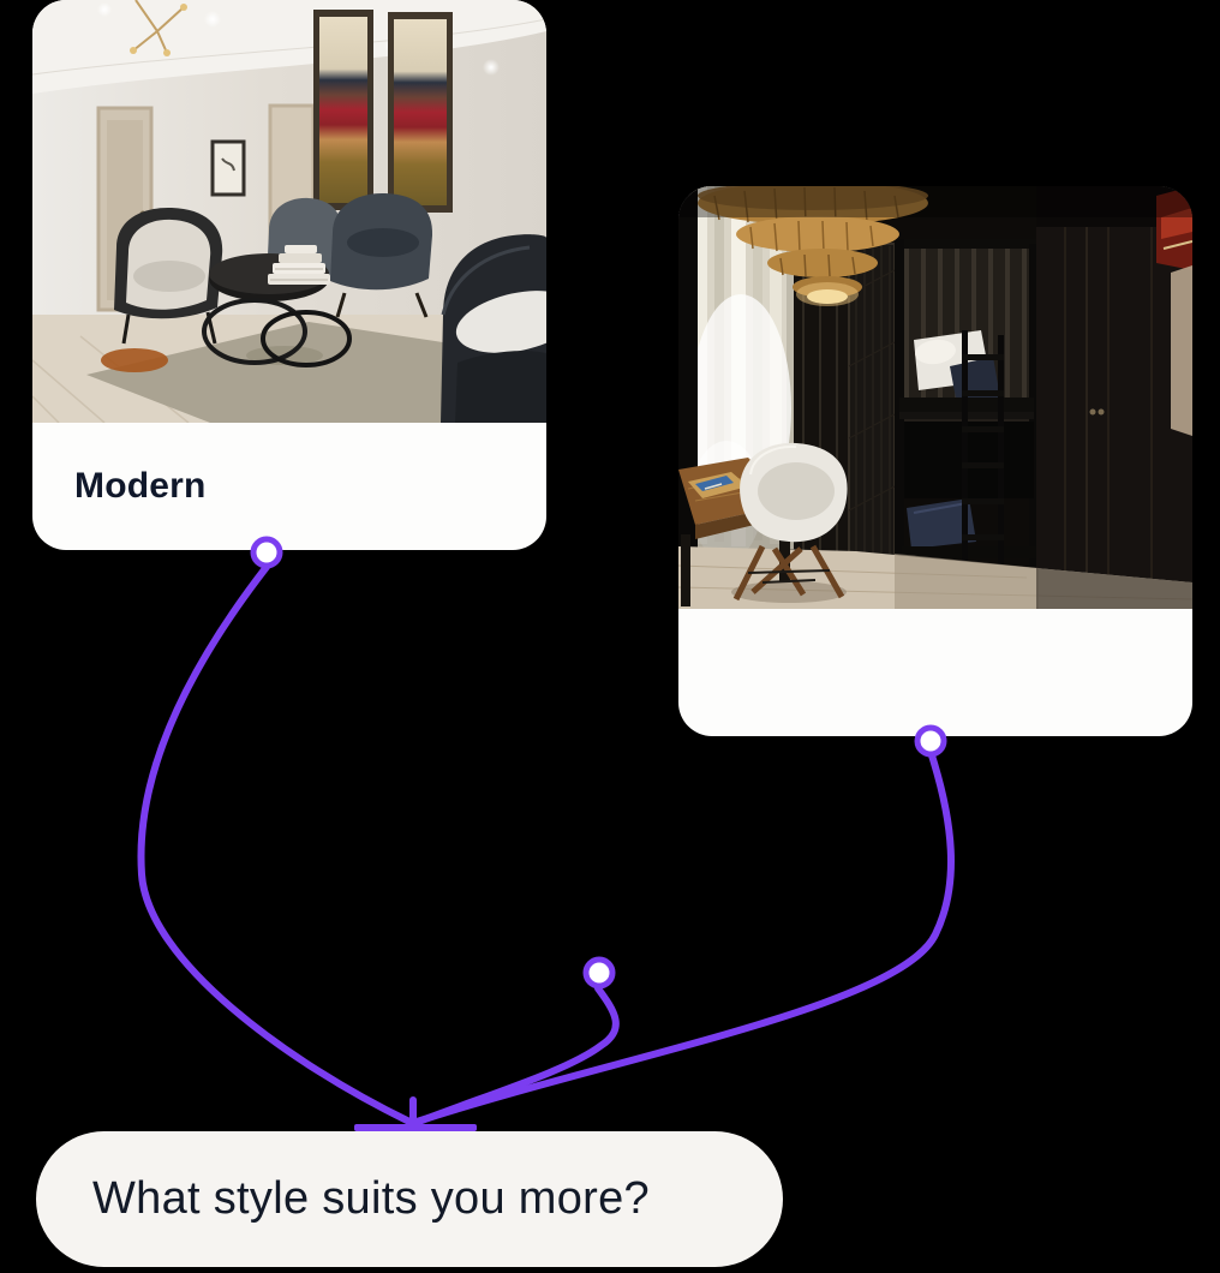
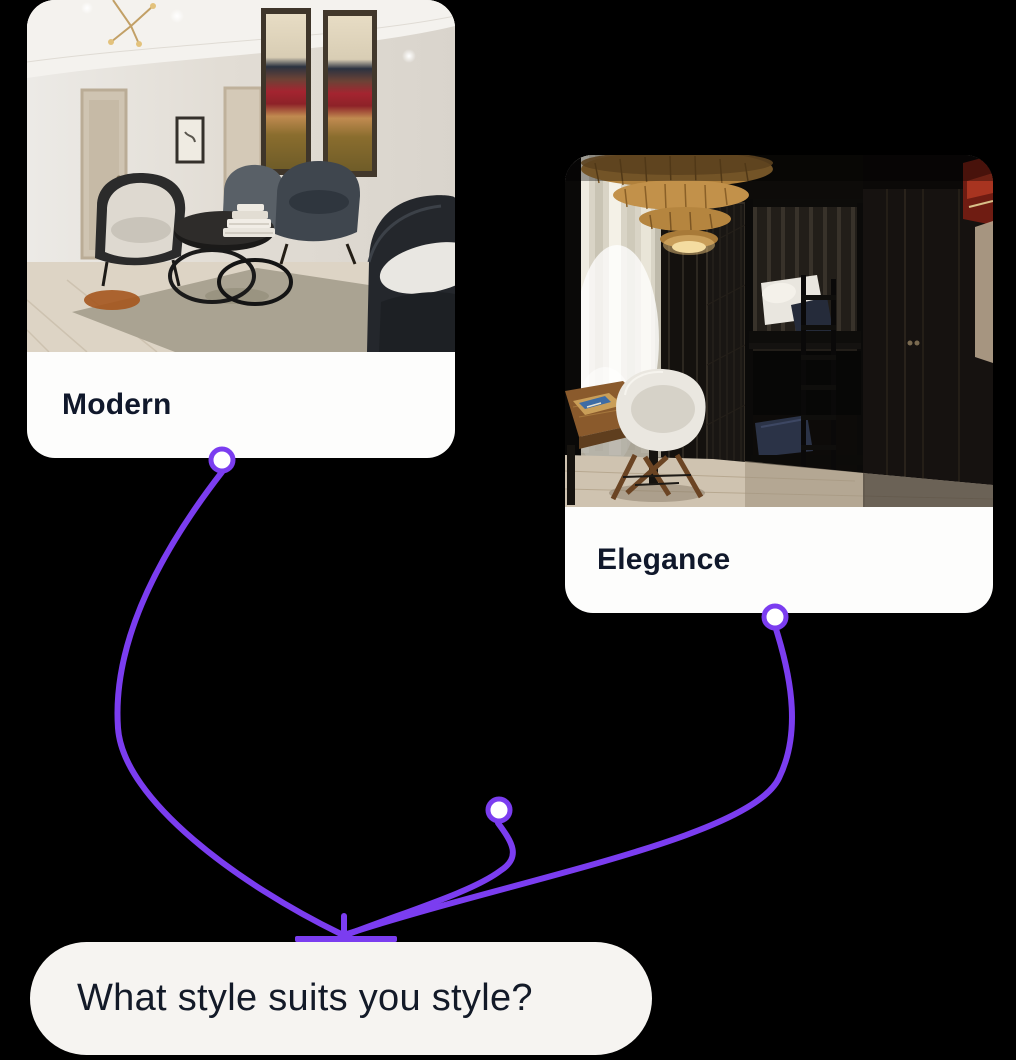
+ Elegance
  Modern
- What style suits you more?
+ What style suits you style?
